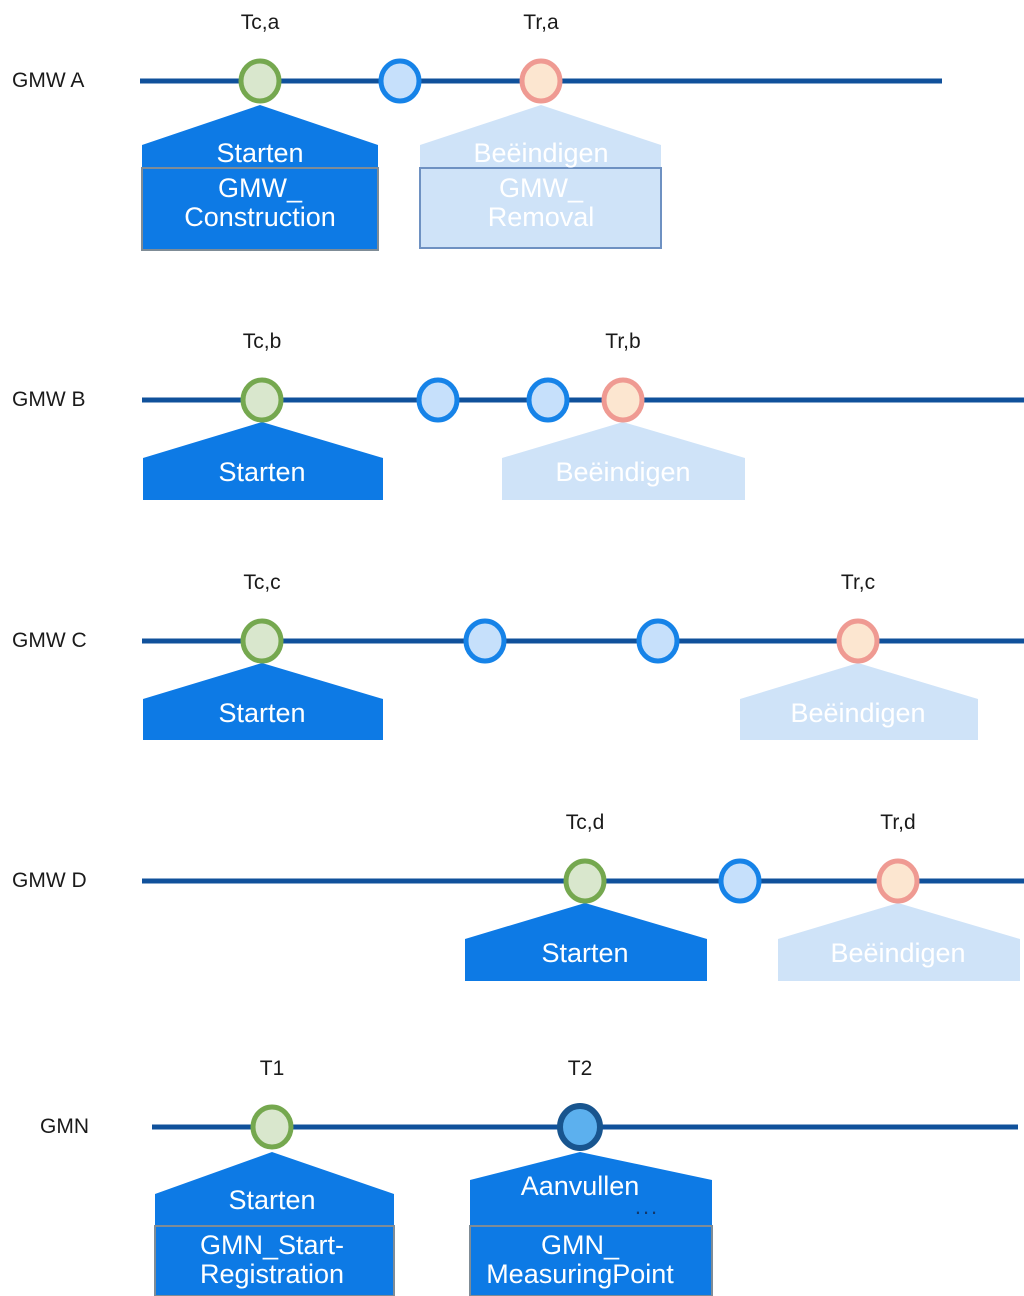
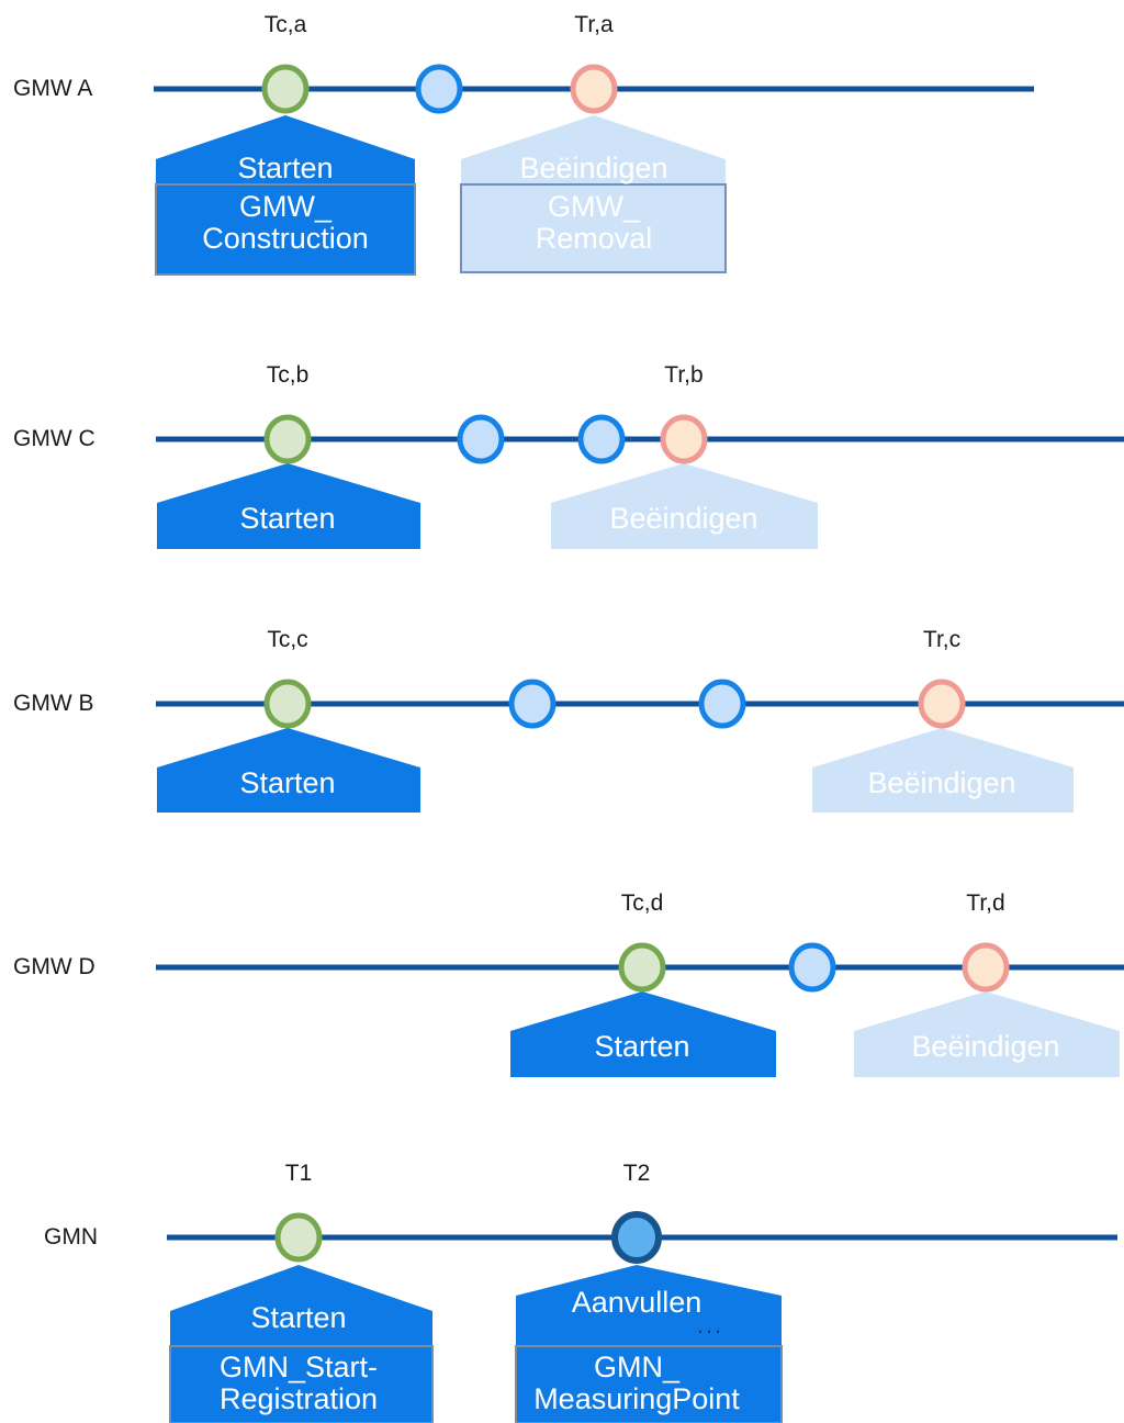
  Starten
  GMW_
  Construction
  Beëindigen
  GMW_
  Removal
  Tc,a
  Tr,a
  GMW A
  Starten
  Beëindigen
  Tc,b
  Tr,b
- GMW B
+ GMW C
  Starten
  Beëindigen
  Tc,c
  Tr,c
- GMW C
+ GMW B
  Starten
  Beëindigen
  Tc,d
  Tr,d
  GMW D
  Starten
  GMN_Start-
  Registration
  Aanvullen
  ...
  GMN_
  MeasuringPoint
  T1
  T2
  GMN
